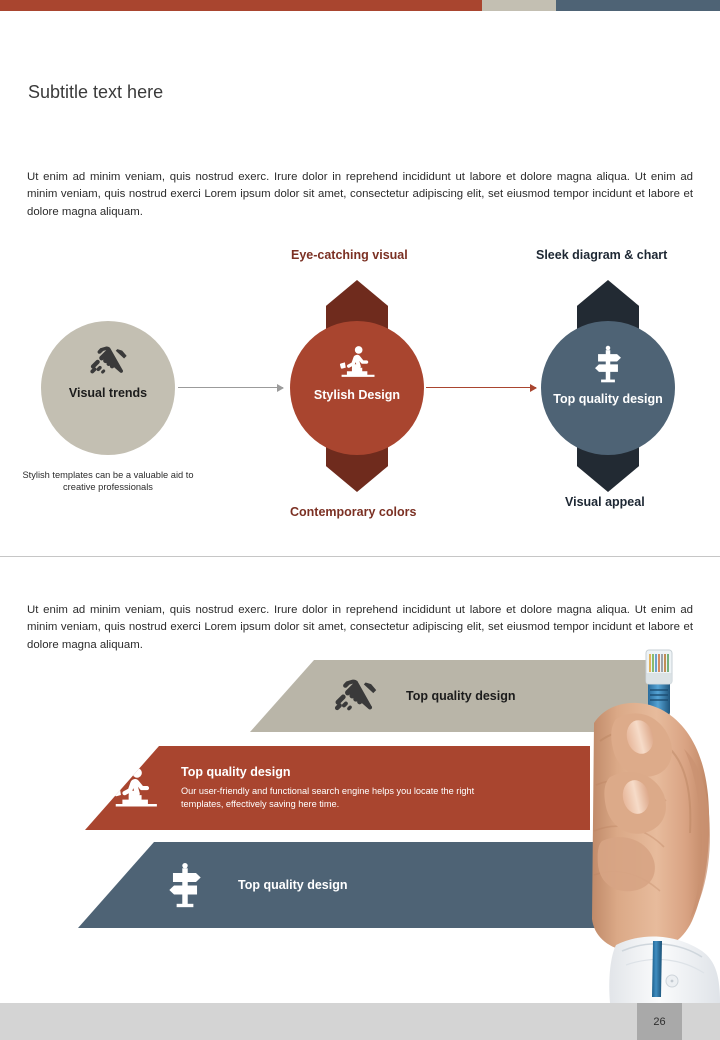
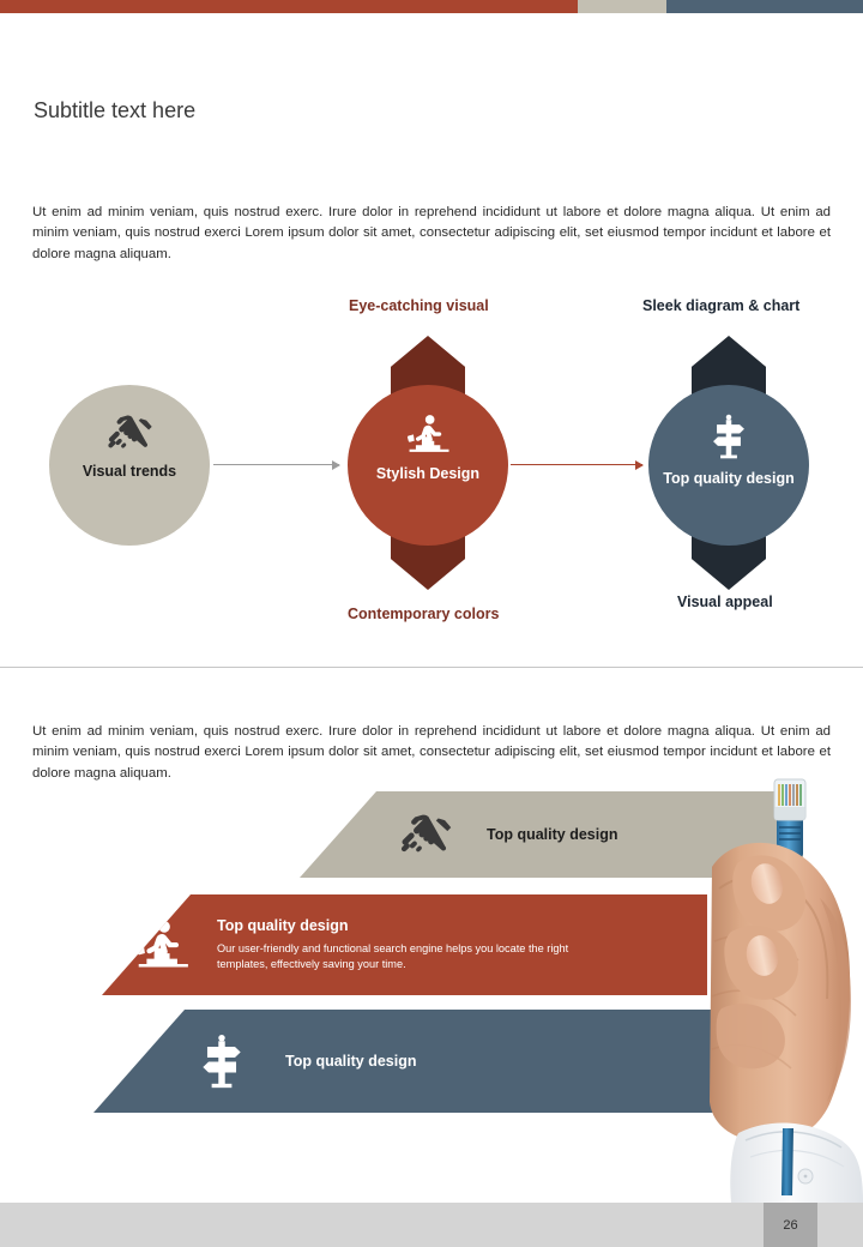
  Subtitle text here
  Ut enim ad minim veniam, quis nostrud exerc. Irure dolor in reprehend incididunt ut labore et dolore magna aliqua. Ut enim ad minim veniam, quis nostrud exerci Lorem ipsum dolor sit amet, consectetur adipiscing elit, set eiusmod tempor incidunt et labore et dolore magna aliquam.
  Eye-catching visual
  Sleek diagram & chart
  Contemporary colors
  Visual appeal
  Visual trends
  Stylish Design
  Top quality design
- Stylish templates can be a valuable aid to creative professionals
  Ut enim ad minim veniam, quis nostrud exerc. Irure dolor in reprehend incididunt ut labore et dolore magna aliqua. Ut enim ad minim veniam, quis nostrud exerci Lorem ipsum dolor sit amet, consectetur adipiscing elit, set eiusmod tempor incidunt et labore et dolore magna aliquam.
  Top quality design
  Top quality design
- Our user-friendly and functional search engine helps you locate the right templates, effectively saving here time.
+ Our user-friendly and functional search engine helps you locate the right templates, effectively saving your time.
  Top quality design
  26
